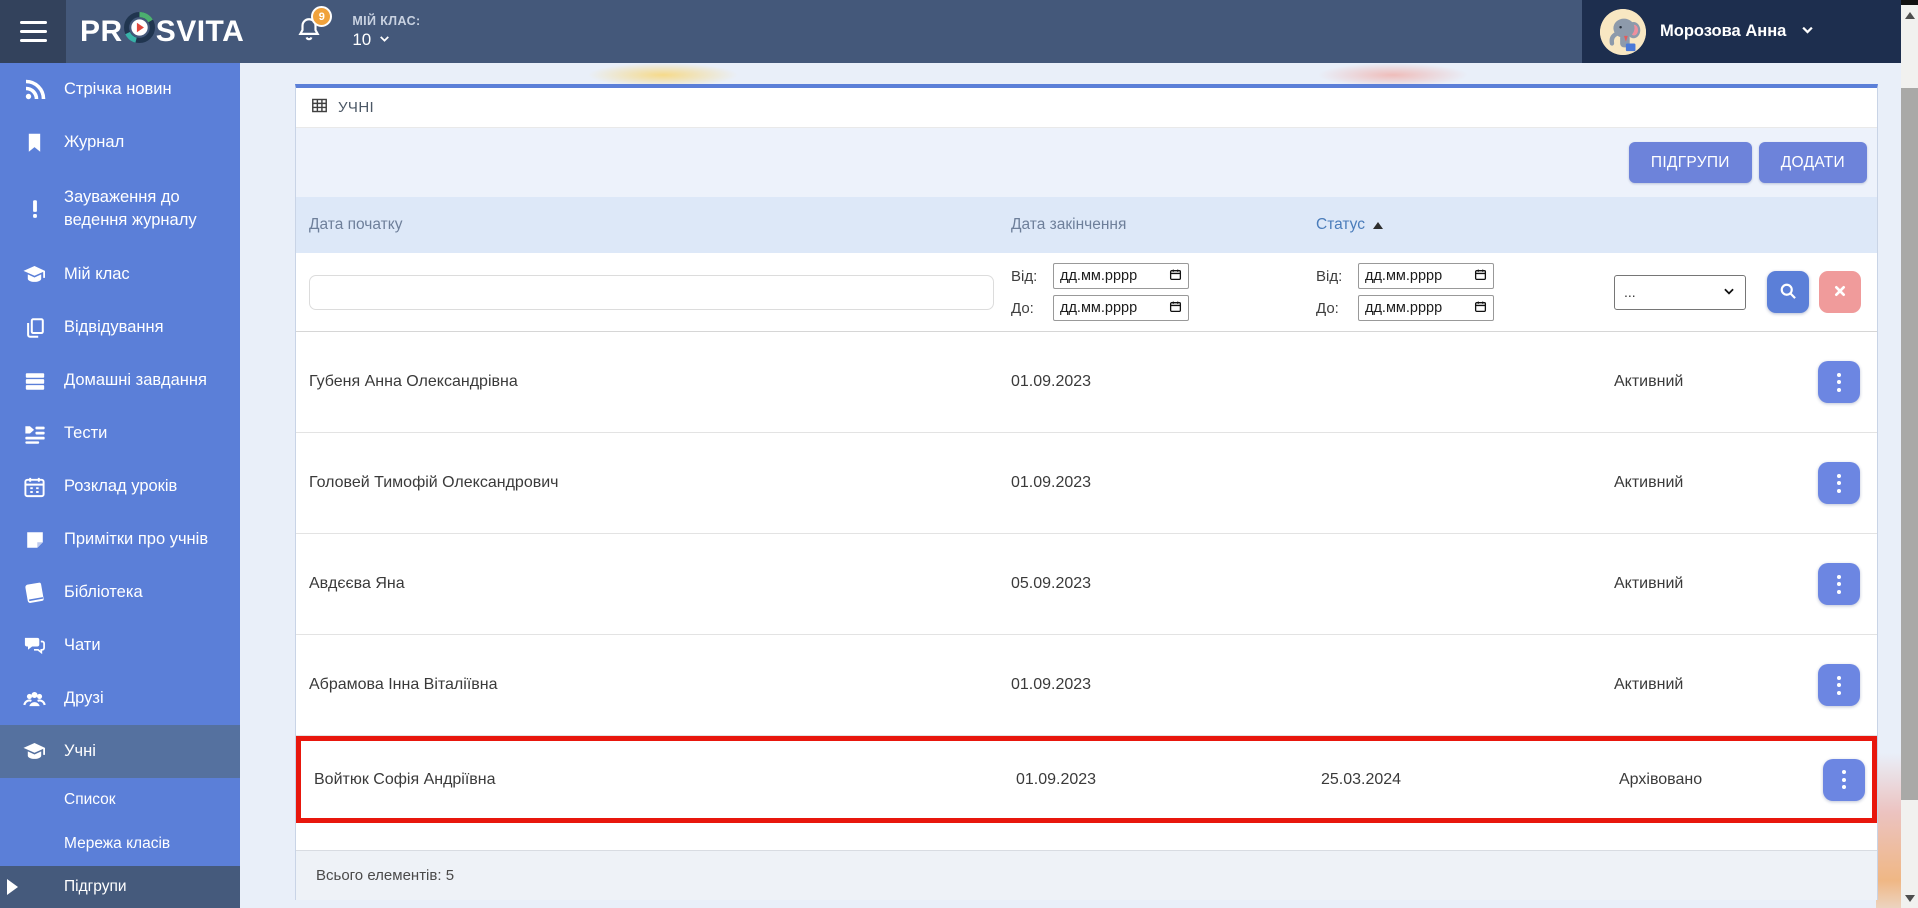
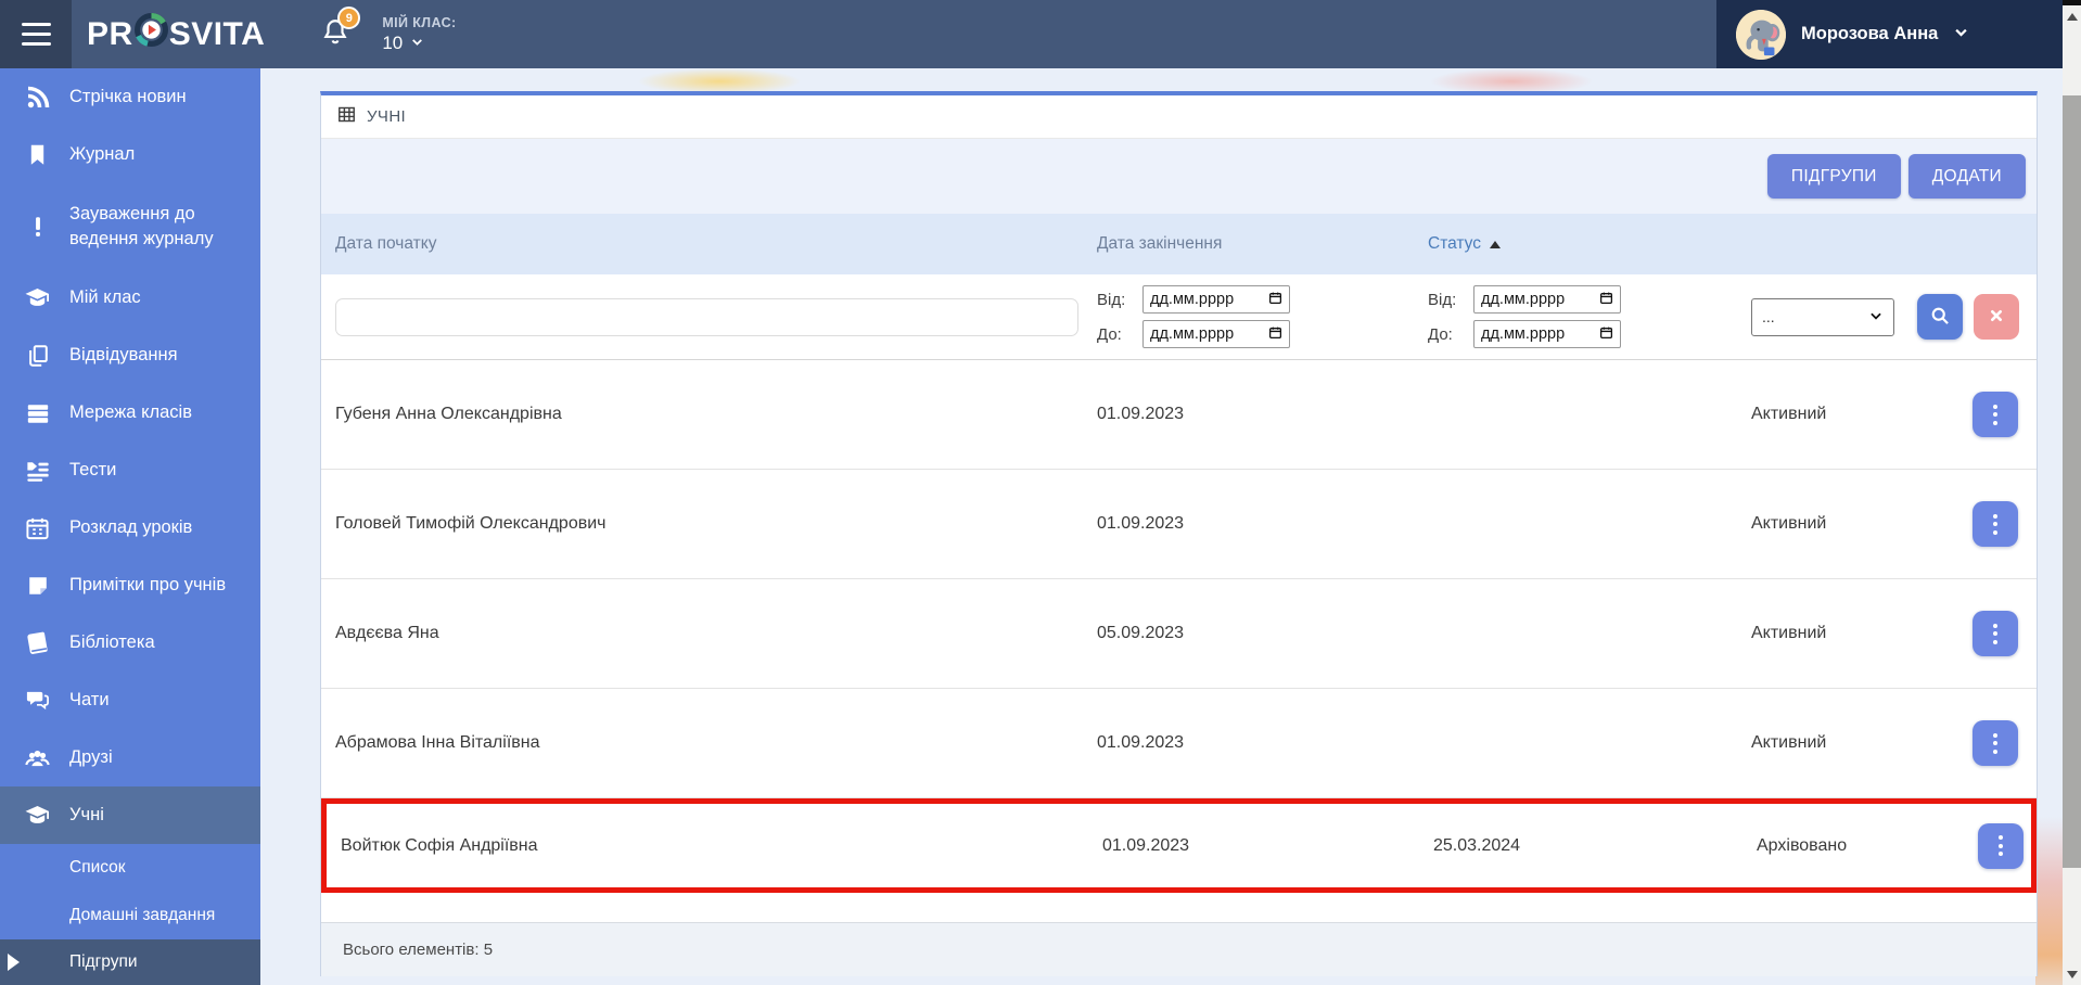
  PR
  SVITA
  9
  МІЙ КЛАС:
  10
  Морозова Анна
  Стрічка новин
  Журнал
  Зауваження до ведення журналу
  Мій клас
  Відвідування
- Домашні завдання
+ Мережа класів
  Тести
  Розклад уроків
  Примітки про учнів
  Бібліотека
  Чати
  Друзі
  Учні
  Список
- Мережа класів
+ Домашні завдання
  Підгрупи
  УЧНІ
  ПІДГРУПИ
  ДОДАТИ
  Дата початку
  Дата закінчення
  Статус
  Від:
  дд.мм.рррр
  До:
  дд.мм.рррр
  Від:
  дд.мм.рррр
  До:
  дд.мм.рррр
  ...
  Губеня Анна Олександрівна
  01.09.2023
  Активний
  Головей Тимофій Олександрович
  01.09.2023
  Активний
  Авдєєва Яна
  05.09.2023
  Активний
  Абрамова Інна Віталіївна
  01.09.2023
  Активний
  Войтюк Софія Андріївна
  01.09.2023
  25.03.2024
  Архівовано
  Всього елементів: 5
